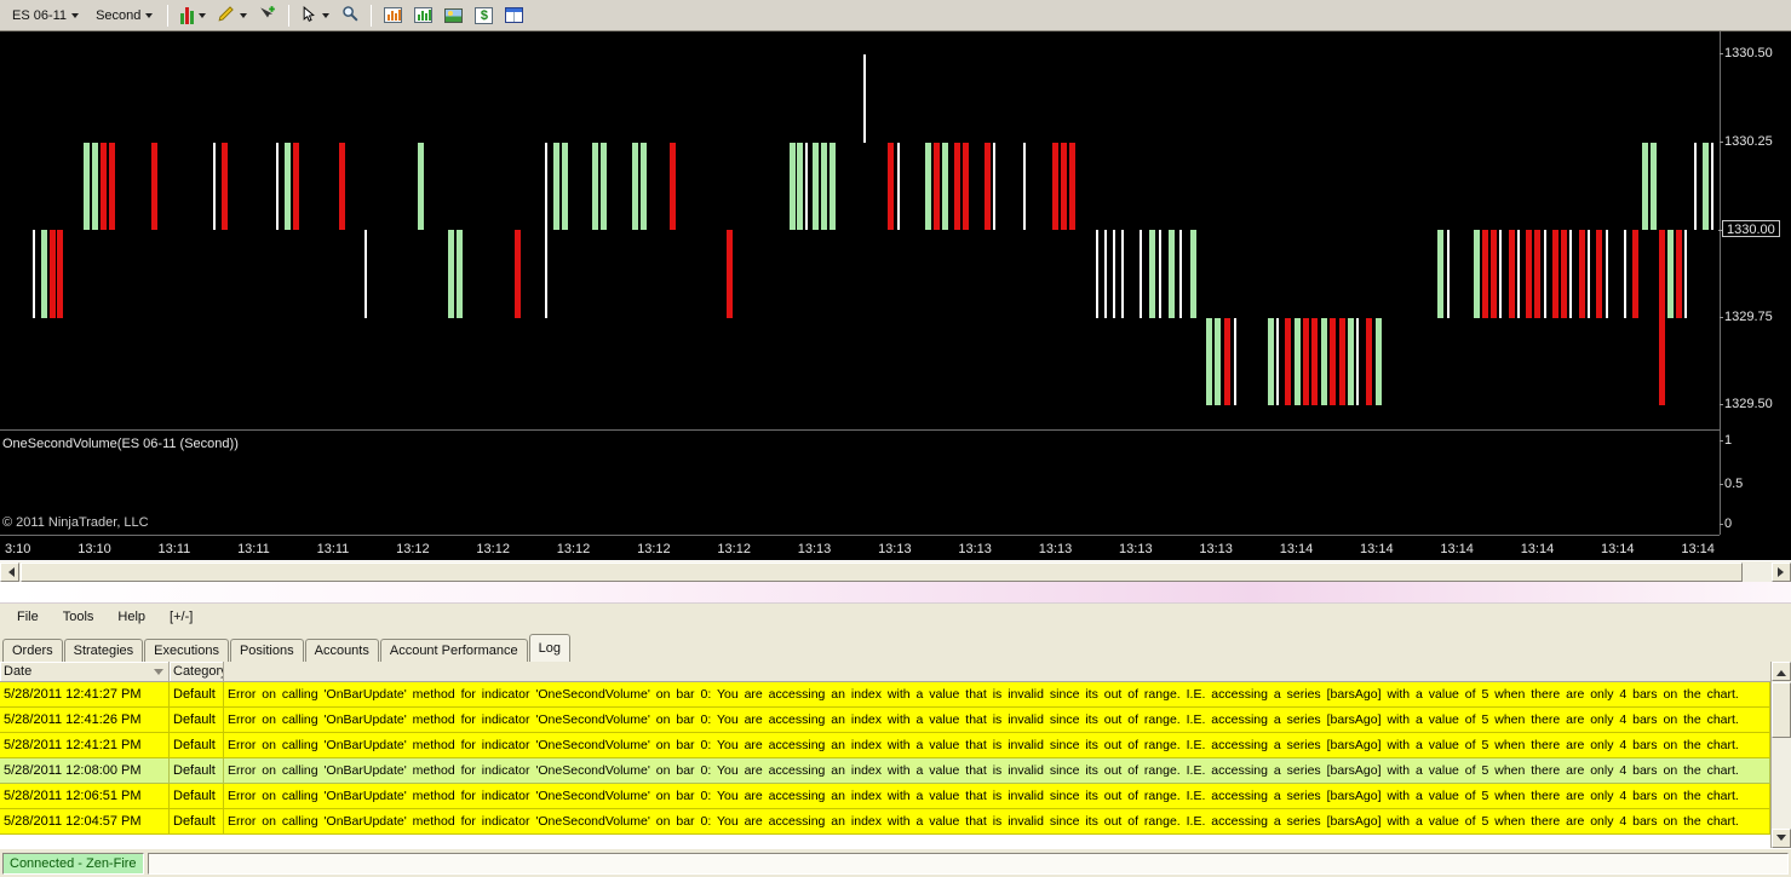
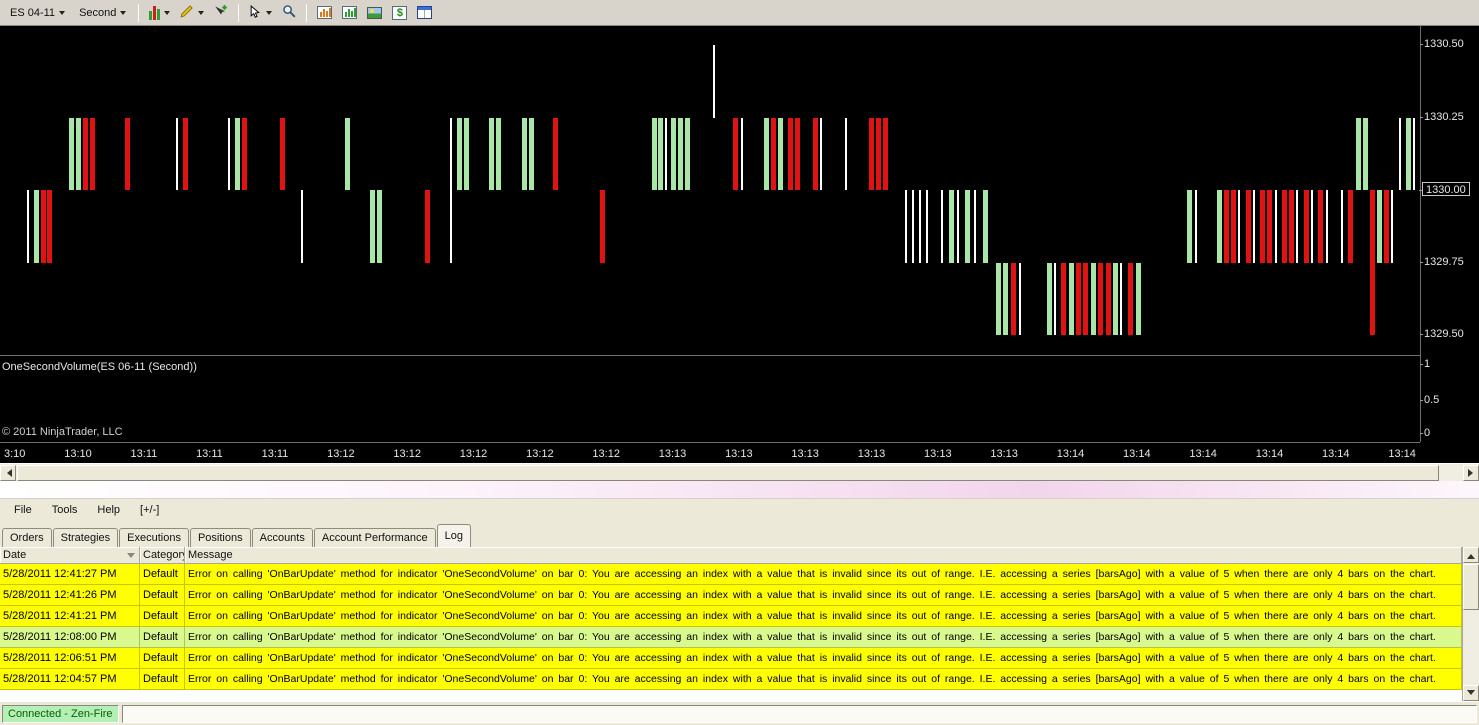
- ES 06-11
+ ES 04-11
  Second
  $
  OneSecondVolume(ES 06-11 (Second))
  © 2011 NinjaTrader, LLC
  1330.50
  1330.25
  1330.00
  1329.75
  1329.50
  1
  0.5
  0
  3:10
  13:10
  13:11
  13:11
  13:11
  13:12
  13:12
  13:12
  13:12
  13:12
  13:13
  13:13
  13:13
  13:13
  13:13
  13:13
  13:14
  13:14
  13:14
  13:14
  13:14
  13:14
  File
  Tools
  Help
  [+/-]
  Orders
  Strategies
  Executions
  Positions
  Accounts
  Account Performance
  Log
  Date
  Category
+ Message
  5/28/2011 12:41:27 PM
  Default
  Error on calling 'OnBarUpdate' method for indicator 'OneSecondVolume' on bar 0: You are accessing an index with a value that is invalid since its out of range. I.E. accessing a series [barsAgo] with a value of 5 when there are only 4 bars on the chart.
  5/28/2011 12:41:26 PM
  Default
  Error on calling 'OnBarUpdate' method for indicator 'OneSecondVolume' on bar 0: You are accessing an index with a value that is invalid since its out of range. I.E. accessing a series [barsAgo] with a value of 5 when there are only 4 bars on the chart.
  5/28/2011 12:41:21 PM
  Default
  Error on calling 'OnBarUpdate' method for indicator 'OneSecondVolume' on bar 0: You are accessing an index with a value that is invalid since its out of range. I.E. accessing a series [barsAgo] with a value of 5 when there are only 4 bars on the chart.
  5/28/2011 12:08:00 PM
  Default
  Error on calling 'OnBarUpdate' method for indicator 'OneSecondVolume' on bar 0: You are accessing an index with a value that is invalid since its out of range. I.E. accessing a series [barsAgo] with a value of 5 when there are only 4 bars on the chart.
  5/28/2011 12:06:51 PM
  Default
  Error on calling 'OnBarUpdate' method for indicator 'OneSecondVolume' on bar 0: You are accessing an index with a value that is invalid since its out of range. I.E. accessing a series [barsAgo] with a value of 5 when there are only 4 bars on the chart.
  5/28/2011 12:04:57 PM
  Default
  Error on calling 'OnBarUpdate' method for indicator 'OneSecondVolume' on bar 0: You are accessing an index with a value that is invalid since its out of range. I.E. accessing a series [barsAgo] with a value of 5 when there are only 4 bars on the chart.
  Connected - Zen-Fire
